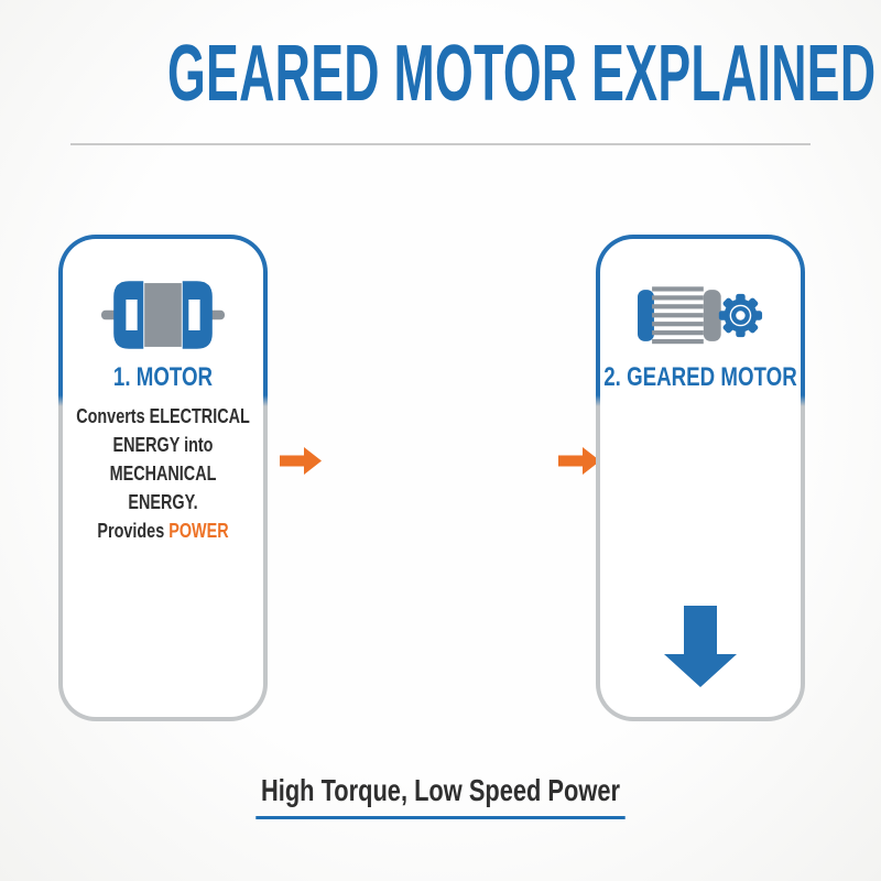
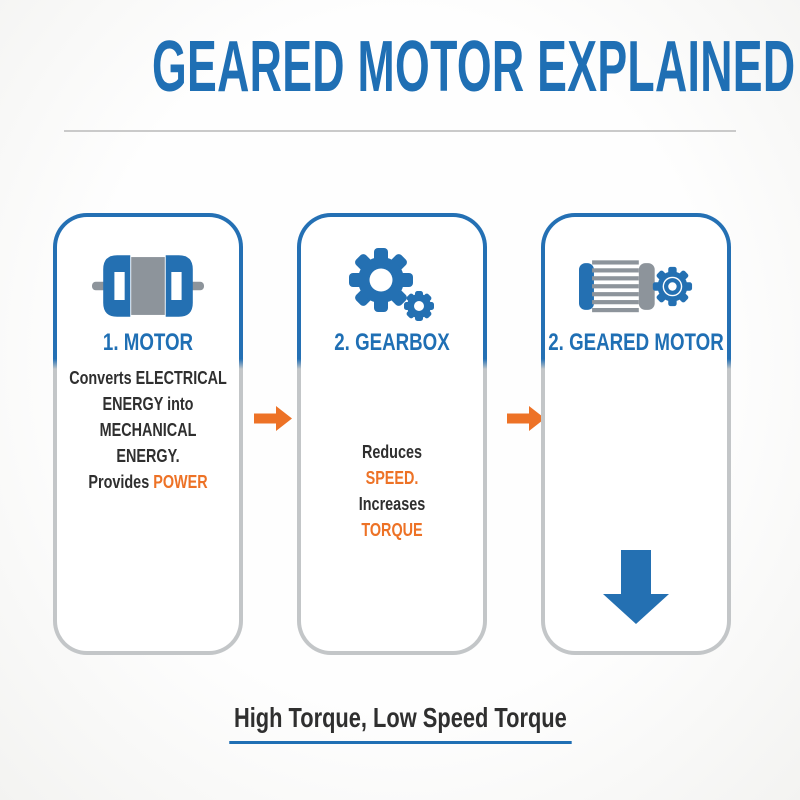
  GEARED MOTOR EXPLAINED
  1. MOTOR
  Converts ELECTRICAL
  ENERGY into
  MECHANICAL
  ENERGY.
  Provides POWER
+ 2. GEARBOX
+ Reduces
+ SPEED.
+ Increases
+ TORQUE
  2. GEARED MOTOR
- High Torque, Low Speed Power
+ High Torque, Low Speed Torque
